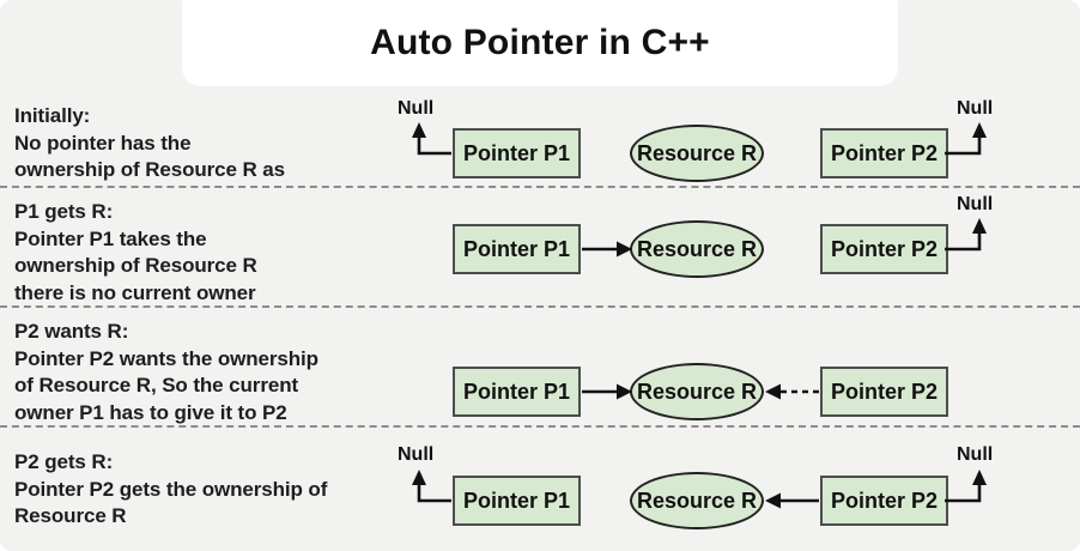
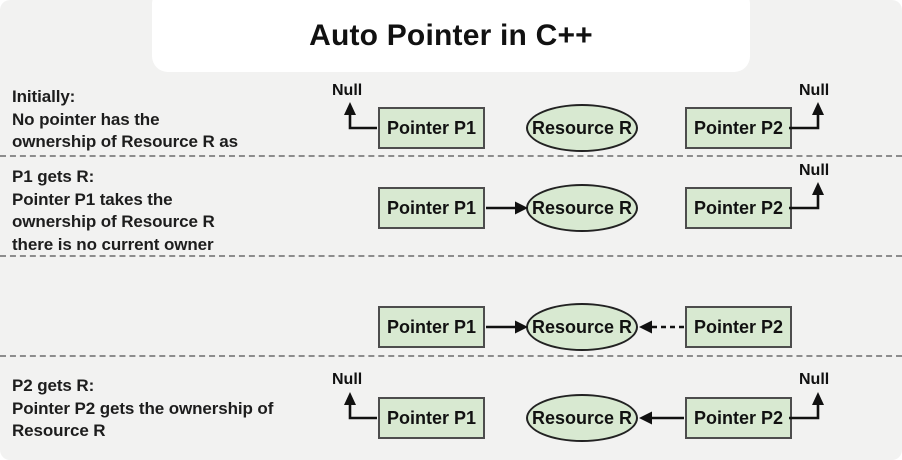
  Auto Pointer in C++
  Initially:
  No pointer has the
  ownership of Resource R as
  P1 gets R:
  Pointer P1 takes the
  ownership of Resource R
  there is no current owner
- P2 wants R:
- Pointer P2 wants the ownership
- of Resource R, So the current
- owner P1 has to give it to P2
  P2 gets R:
  Pointer P2 gets the ownership of
  Resource R
  Pointer P1
  Resource R
  Pointer P2
  Null
  Null
  Pointer P1
  Resource R
  Pointer P2
  Null
  Pointer P1
  Resource R
  Pointer P2
  Pointer P1
  Resource R
  Pointer P2
  Null
  Null
